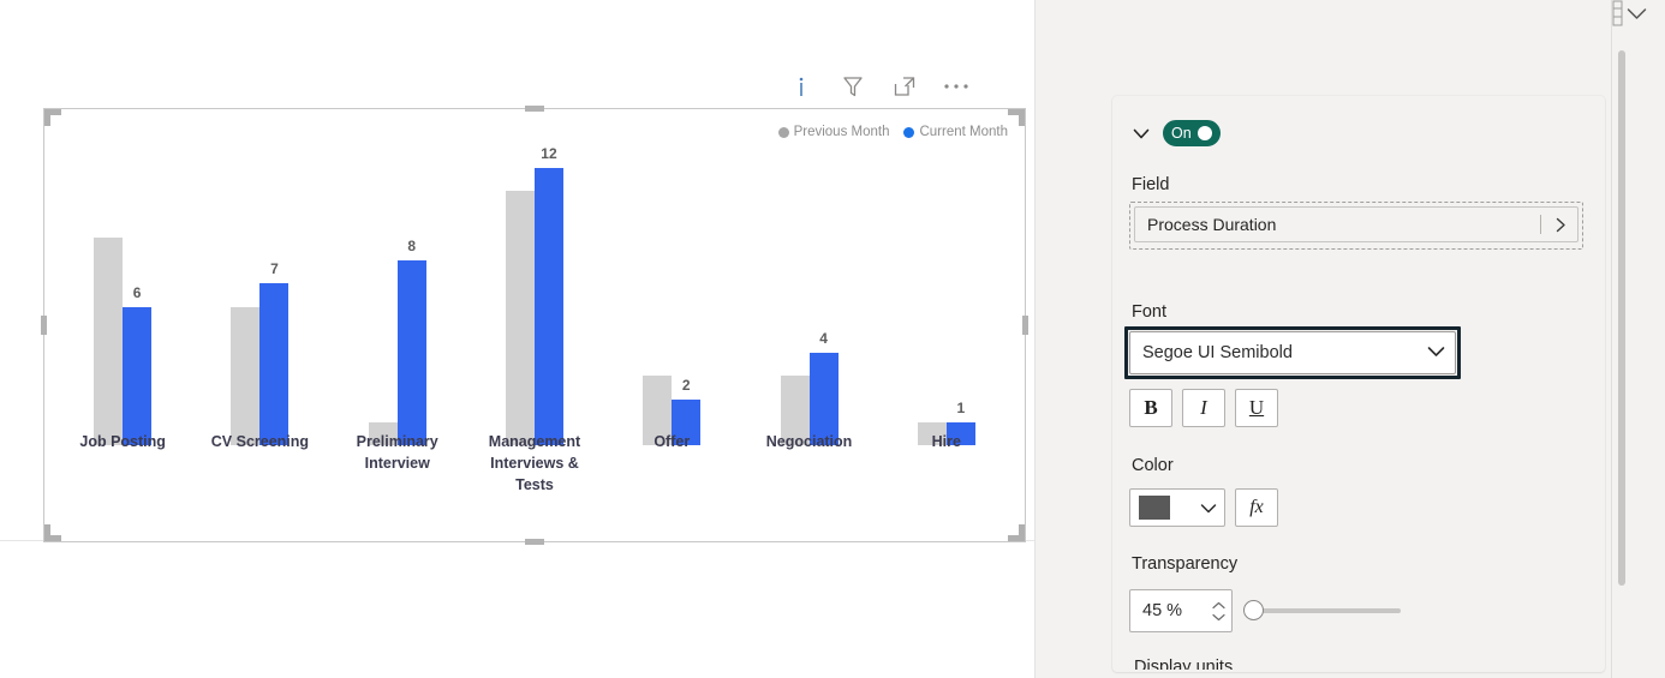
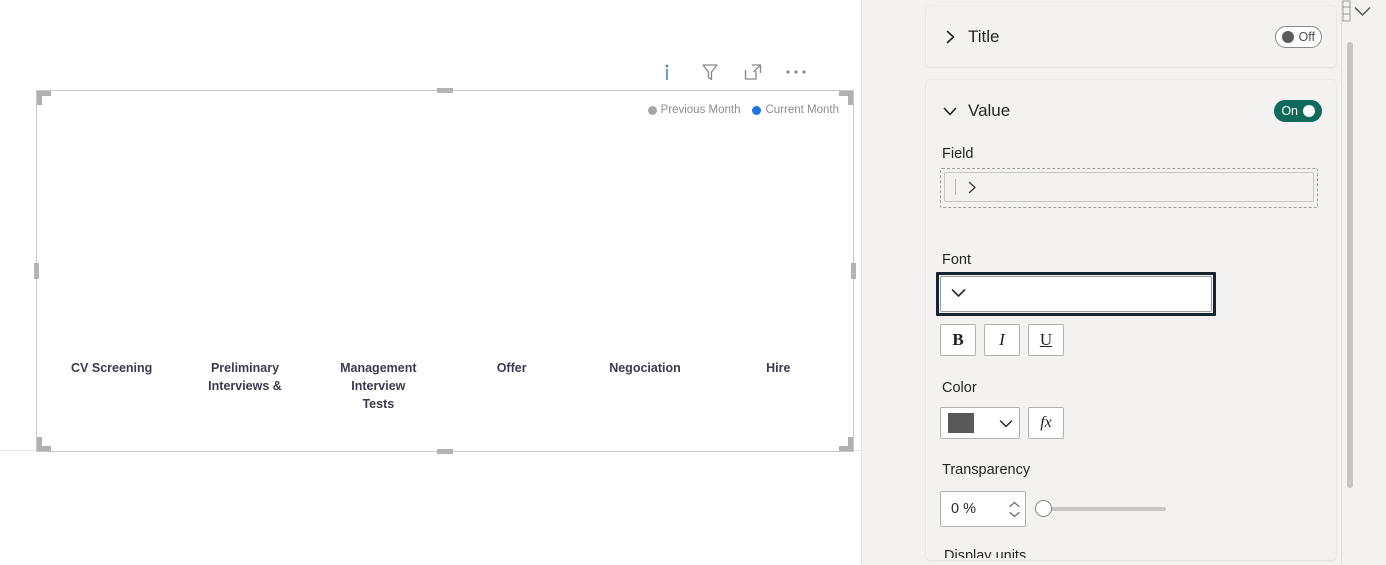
  Previous Month
  Current Month
- 6
- 7
- 8
- 12
- 2
- 4
- 1
- Job Posting
  CV Screening
  Preliminary
- Interview
+ Interviews &
  Management
- Interviews &
+ Interview
  Tests
  Offer
  Negociation
  Hire
+ Title
+ Off
+ Value
  On
  Field
- Process Duration
  Font
- Segoe UI Semibold
  B
  I
  U
  Color
  fx
  Transparency
- 45 %
+ 0 %
  Display units
